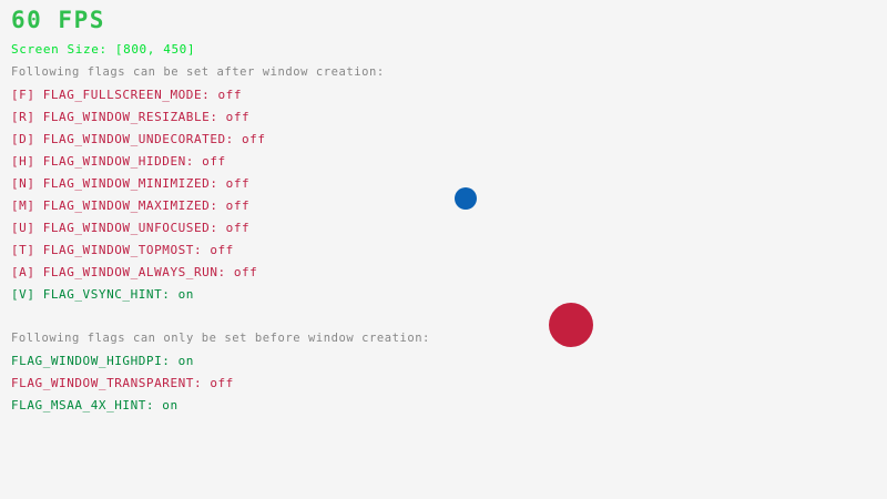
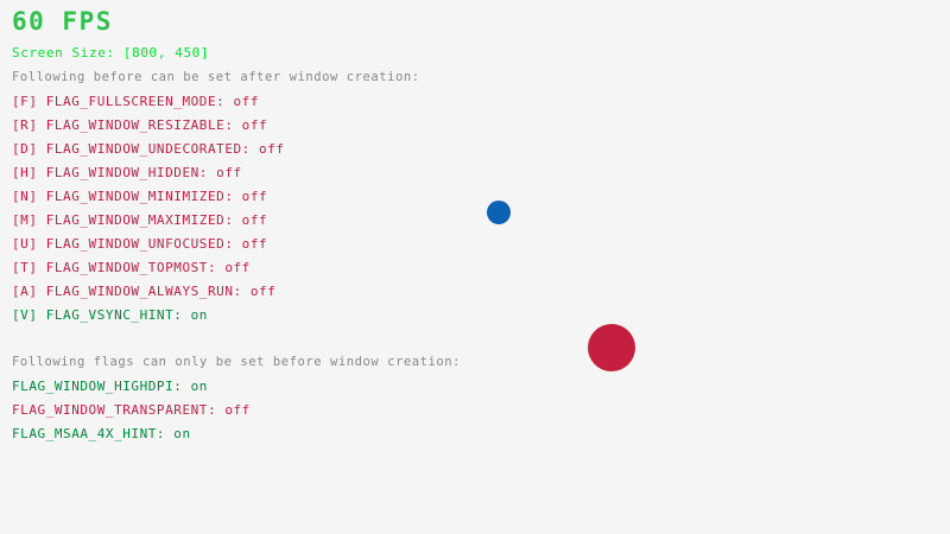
  60 FPS
  Screen Size: [800, 450]
- Following flags can be set after window creation:
+ Following before can be set after window creation:
  [F] FLAG_FULLSCREEN_MODE: off
  [R] FLAG_WINDOW_RESIZABLE: off
  [D] FLAG_WINDOW_UNDECORATED: off
  [H] FLAG_WINDOW_HIDDEN: off
  [N] FLAG_WINDOW_MINIMIZED: off
  [M] FLAG_WINDOW_MAXIMIZED: off
  [U] FLAG_WINDOW_UNFOCUSED: off
  [T] FLAG_WINDOW_TOPMOST: off
  [A] FLAG_WINDOW_ALWAYS_RUN: off
  [V] FLAG_VSYNC_HINT: on
  Following flags can only be set before window creation:
  FLAG_WINDOW_HIGHDPI: on
  FLAG_WINDOW_TRANSPARENT: off
  FLAG_MSAA_4X_HINT: on
